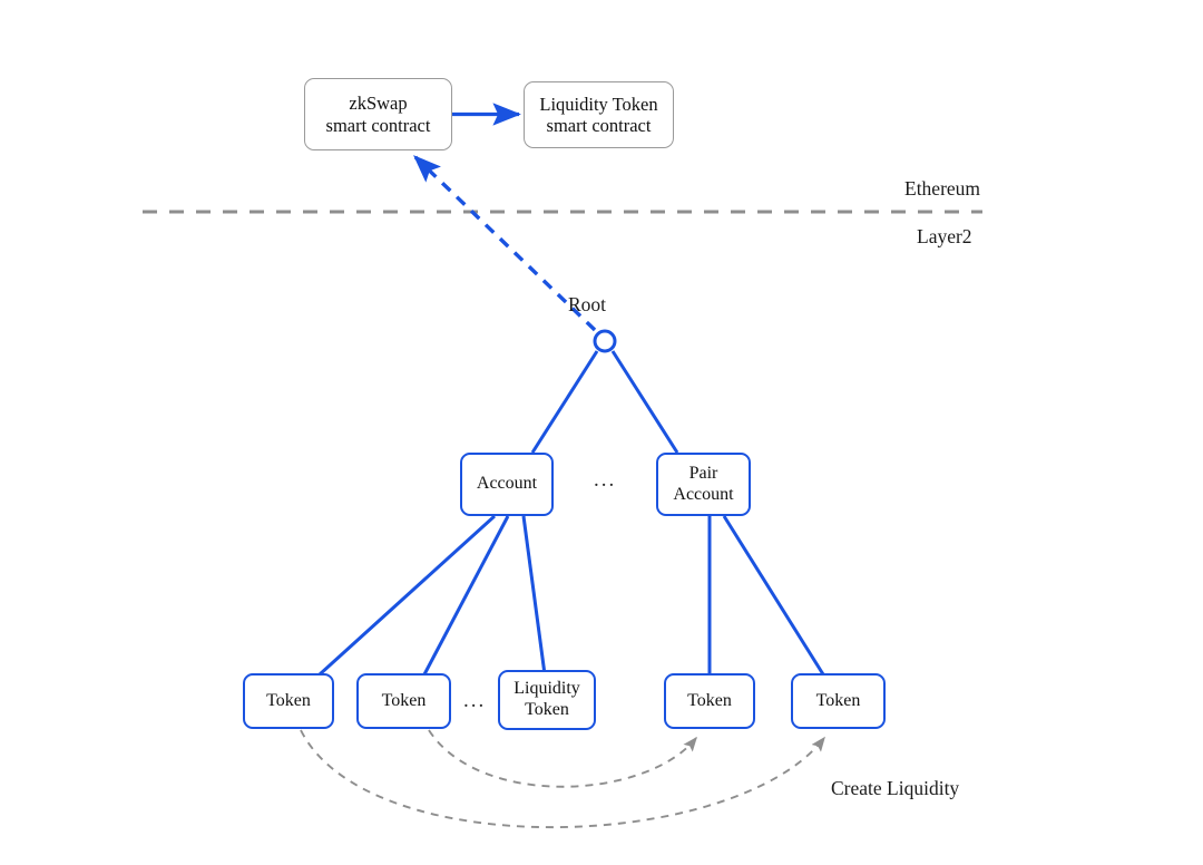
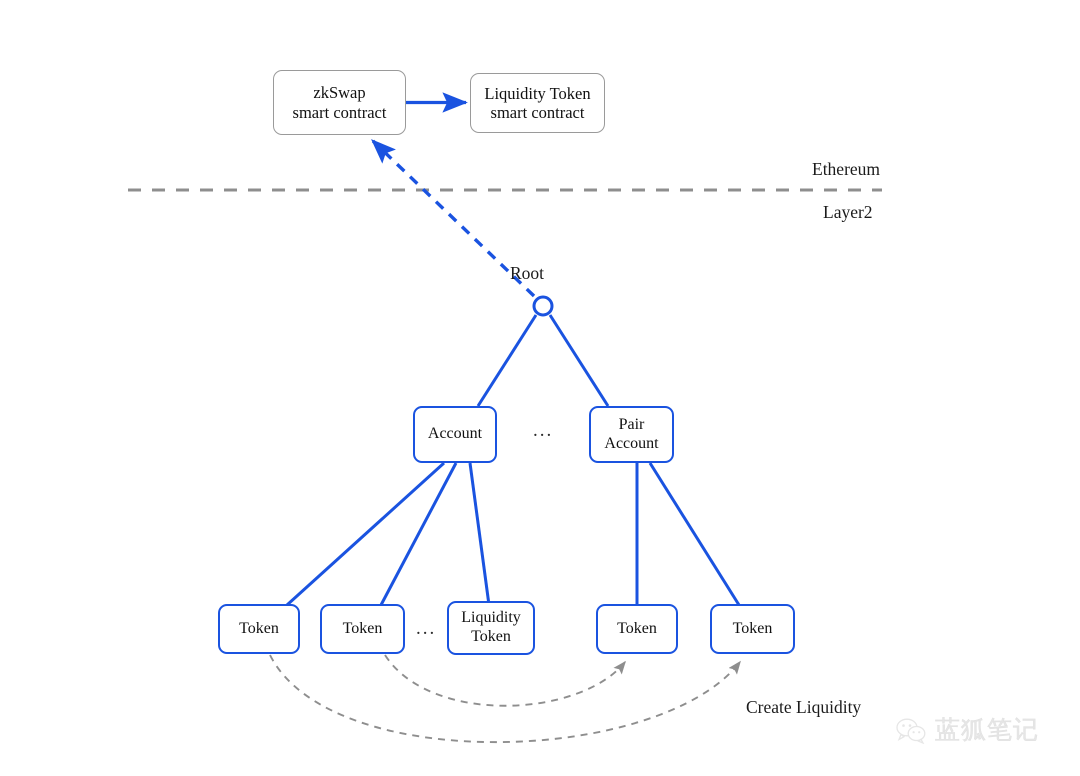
  zkSwap
  smart contract
  Liquidity Token
  smart contract
  Ethereum
  Layer2
  Root
  Account
  ...
  Pair
  Account
  Token
  Token
  ...
  Liquidity
  Token
  Token
  Token
  Create Liquidity
+ 蓝狐笔记
